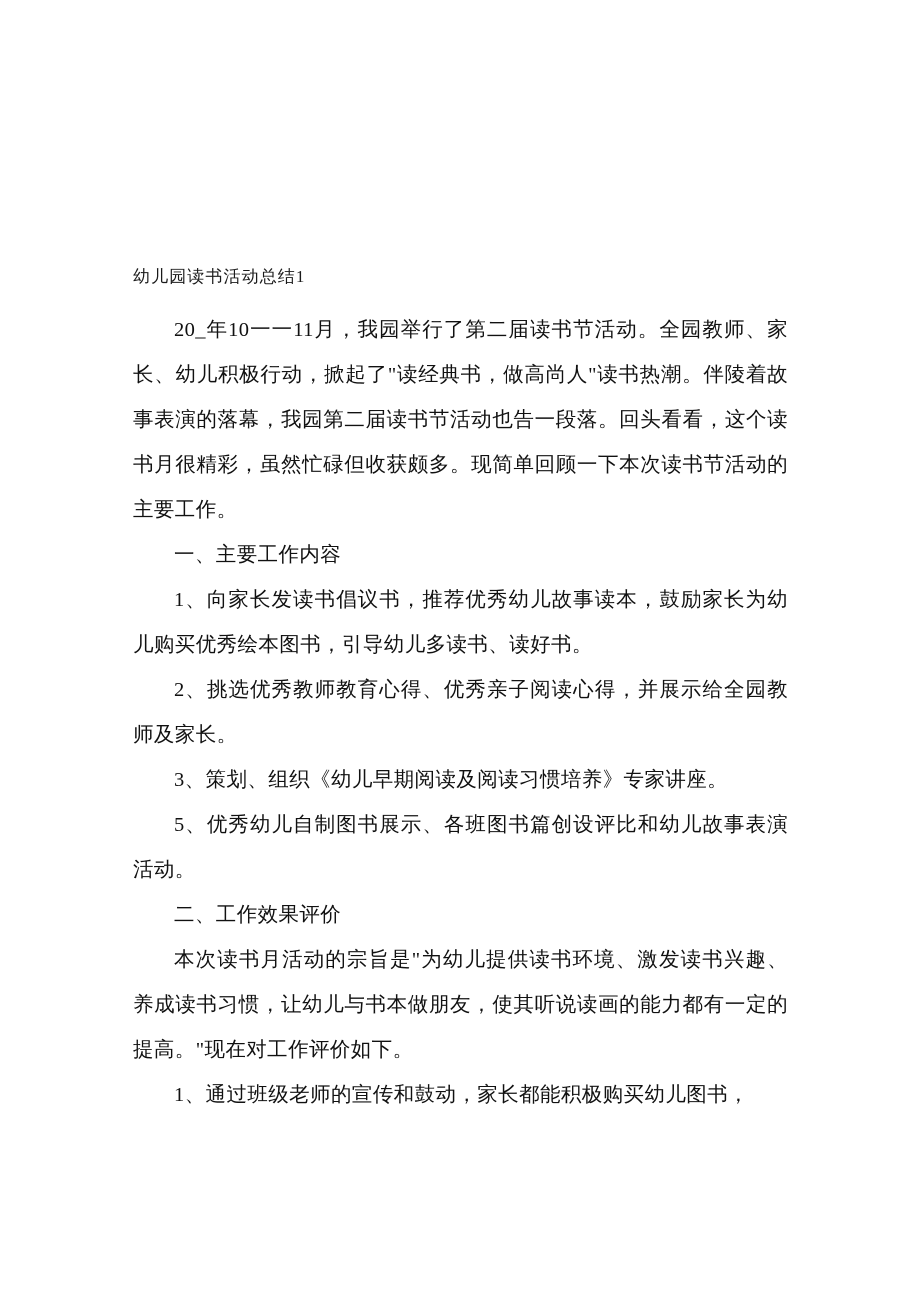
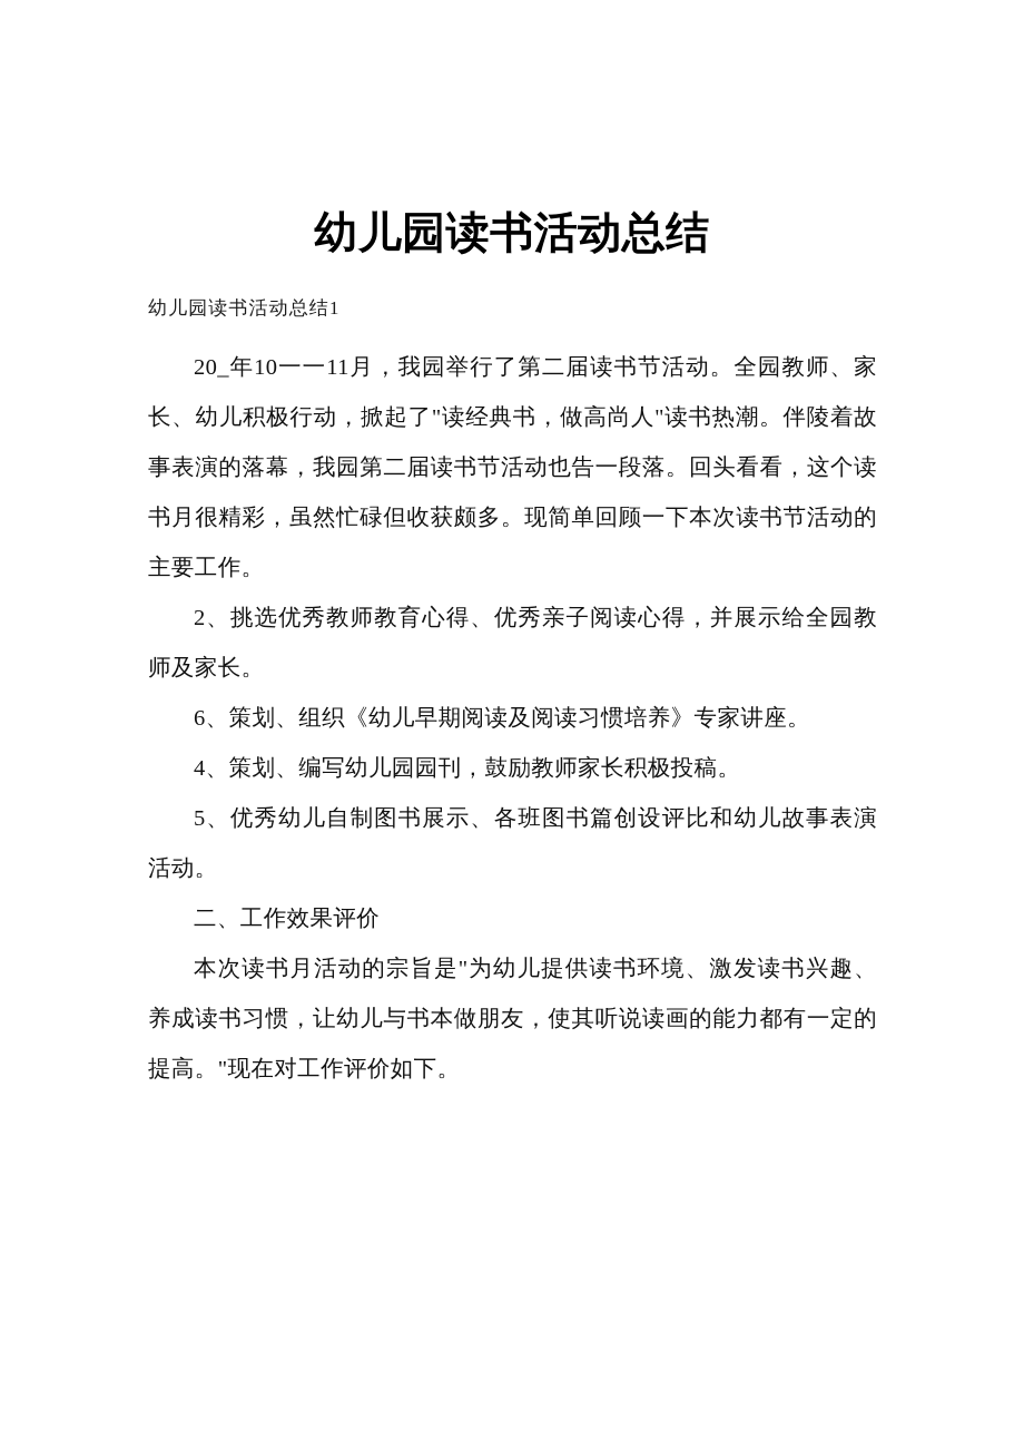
+ 幼儿园读书活动总结
  幼儿园读书活动总结1
  20_年10一一11月，我园举行了第二届读书节活动。全园教师、家长、幼儿积极行动，掀起了"读经典书，做高尚人"读书热潮。伴陵着故事表演的落幕，我园第二届读书节活动也告一段落。回头看看，这个读书月很精彩，虽然忙碌但收获颇多。现简单回顾一下本次读书节活动的主要工作。
- 一、主要工作内容
- 1、向家长发读书倡议书，推荐优秀幼儿故事读本，鼓励家长为幼儿购买优秀绘本图书，引导幼儿多读书、读好书。
  2、挑选优秀教师教育心得、优秀亲子阅读心得，并展示给全园教师及家长。
- 3、策划、组织《幼儿早期阅读及阅读习惯培养》专家讲座。
+ 6、策划、组织《幼儿早期阅读及阅读习惯培养》专家讲座。
+ 4、策划、编写幼儿园园刊，鼓励教师家长积极投稿。
  5、优秀幼儿自制图书展示、各班图书篇创设评比和幼儿故事表演活动。
  二、工作效果评价
  本次读书月活动的宗旨是"为幼儿提供读书环境、激发读书兴趣、养成读书习惯，让幼儿与书本做朋友，使其听说读画的能力都有一定的提高。"现在对工作评价如下。
- 1、通过班级老师的宣传和鼓动，家长都能积极购买幼儿图书，
